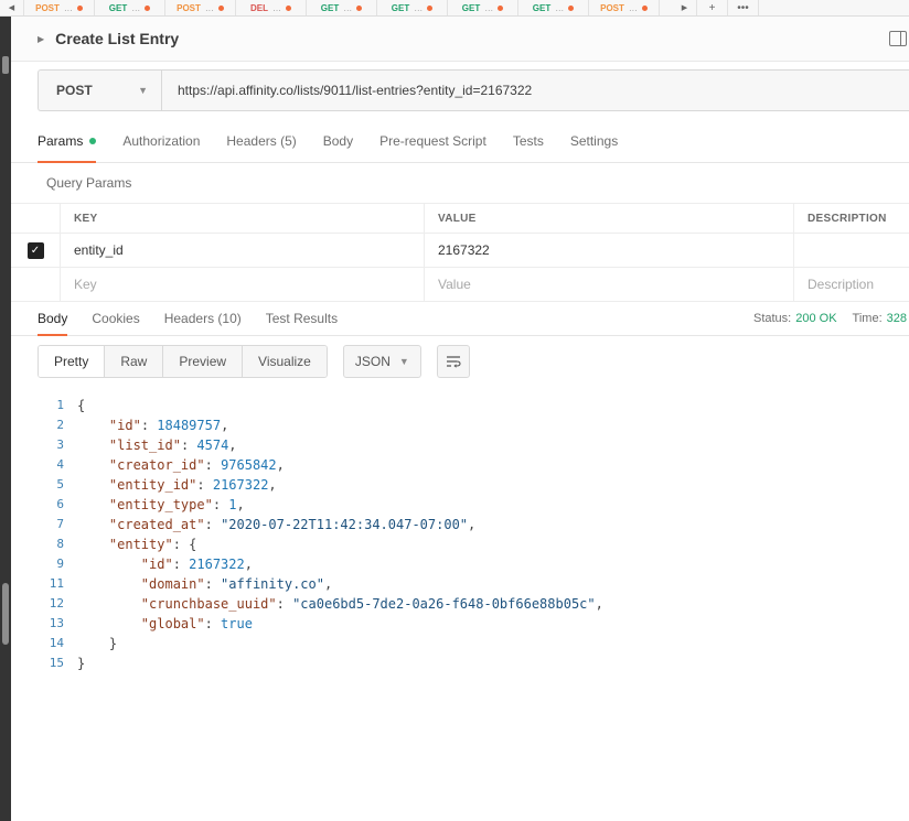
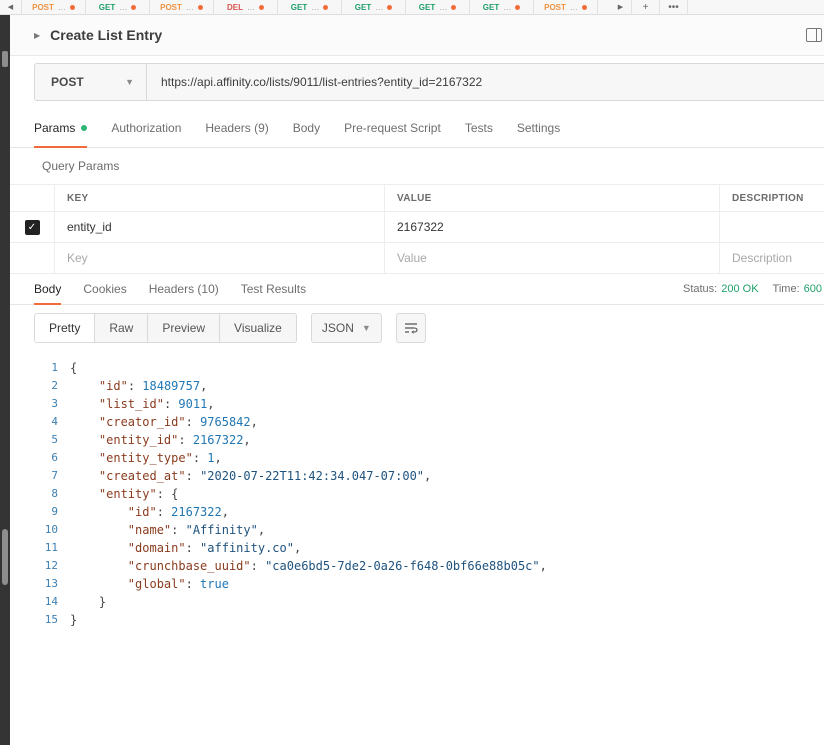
  POST
  …
  GET
  …
  POST
  …
  DEL
  …
  GET
  …
  GET
  …
  GET
  …
  GET
  …
  POST
  …
  +
  •••
  ▶
  Create List Entry
  POST
  ▼
  https://api.affinity.co/lists/9011/list-entries?entity_id=2167322
  Params
  Authorization
- Headers (5)
+ Headers (9)
  Body
  Pre-request Script
  Tests
  Settings
  Query Params
  KEY
  VALUE
  DESCRIPTION
  entity_id
  2167322
  Key
  Value
  Description
  Body
  Cookies
  Headers (10)
  Test Results
  Status:
  200 OK
  Time:
- 328
+ 600
  Pretty
  Raw
  Preview
  Visualize
  JSON
  ▼
  1
  {
  2
  "id": 18489757,
  3
- "list_id": 4574,
+ "list_id": 9011,
  4
  "creator_id": 9765842,
  5
  "entity_id": 2167322,
  6
  "entity_type": 1,
  7
  "created_at": "2020-07-22T11:42:34.047-07:00",
  8
  "entity": {
  9
  "id": 2167322,
+ 10
+ "name": "Affinity",
  11
  "domain": "affinity.co",
  12
  "crunchbase_uuid": "ca0e6bd5-7de2-0a26-f648-0bf66e88b05c",
  13
  "global": true
  14
  }
  15
  }
